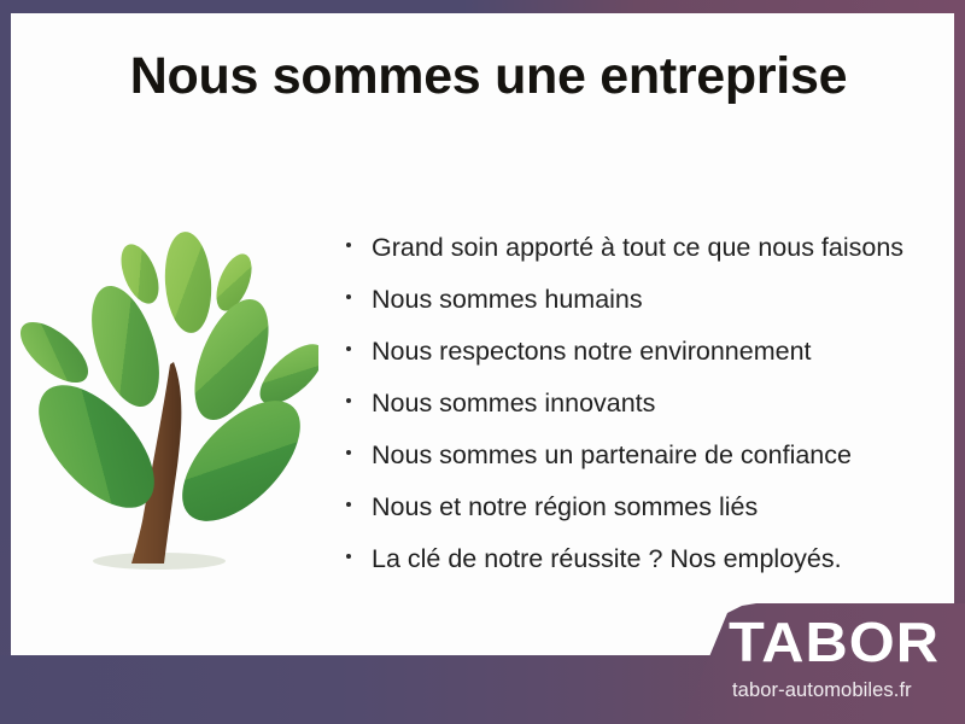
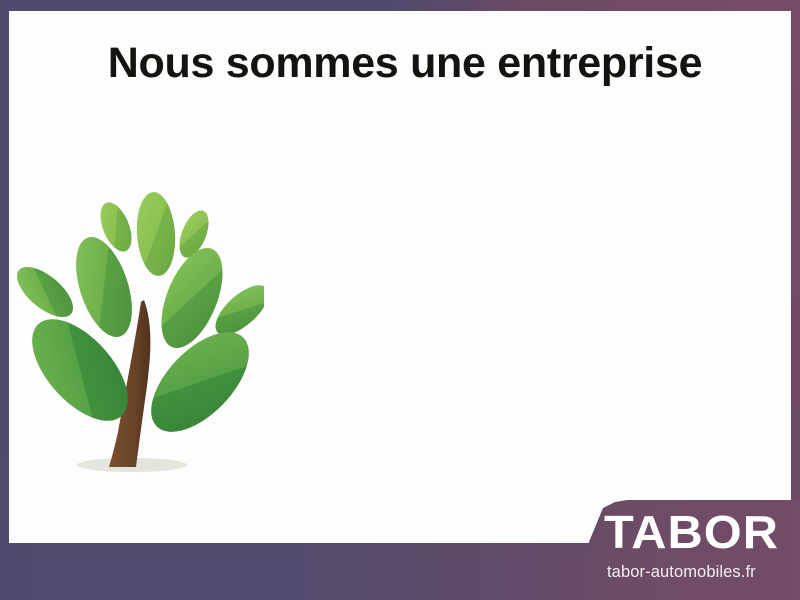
  Nous sommes une entreprise
- Grand soin apporté à tout ce que nous faisons
- Nous sommes humains
- Nous respectons notre environnement
- Nous sommes innovants
- Nous sommes un partenaire de confiance
- Nous et notre région sommes liés
- La clé de notre réussite ? Nos employés.
  TABOR
  tabor-automobiles.fr
